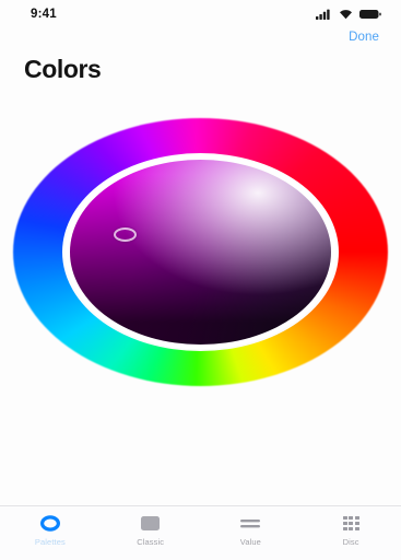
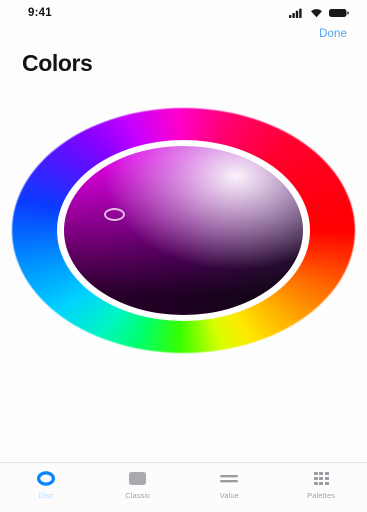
  9:41
  Done
  Colors
- Palettes
+ Disc
  Classic
  Value
- Disc
+ Palettes
